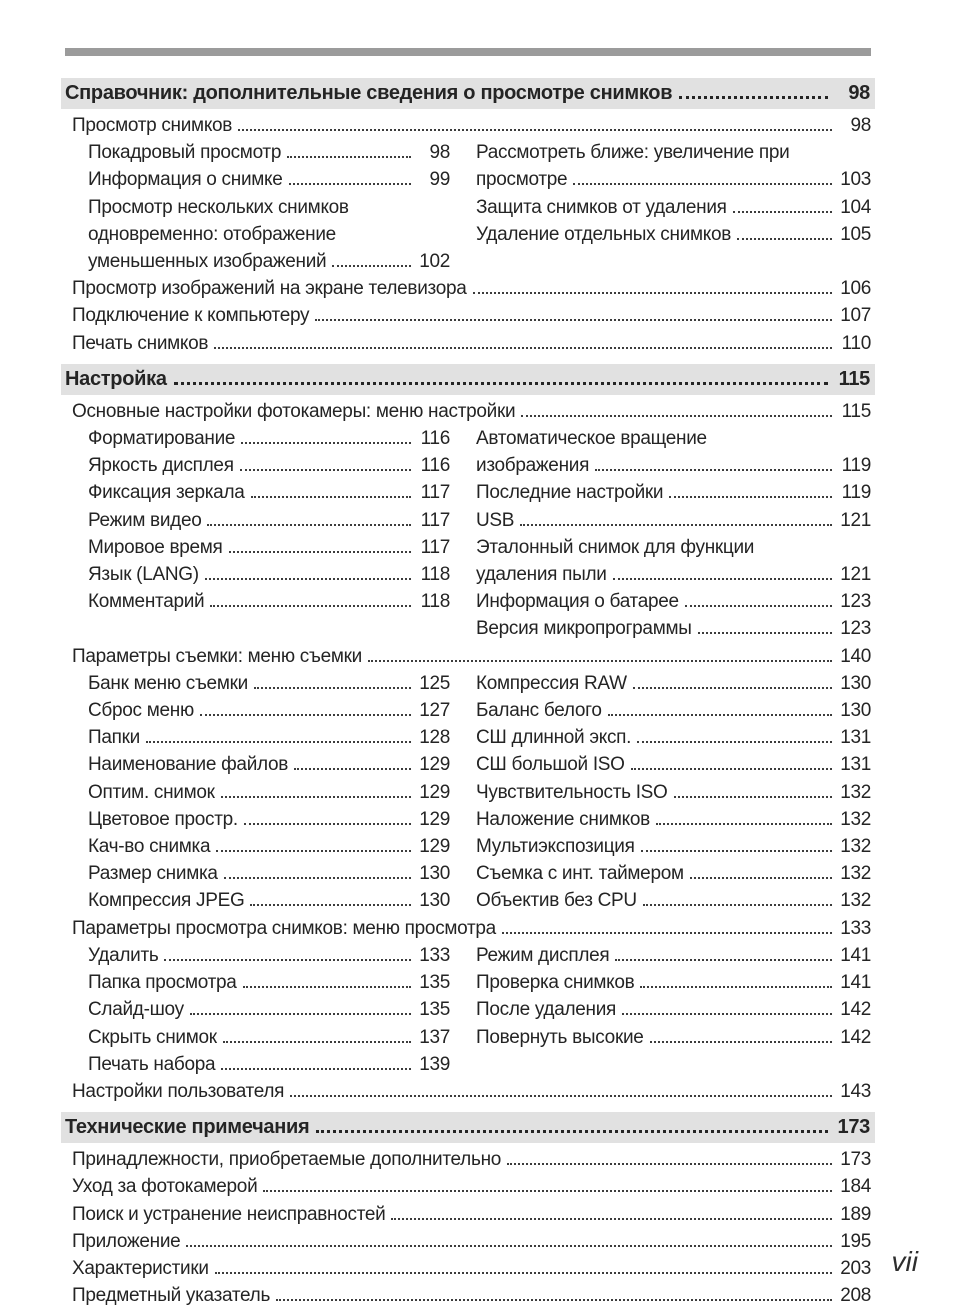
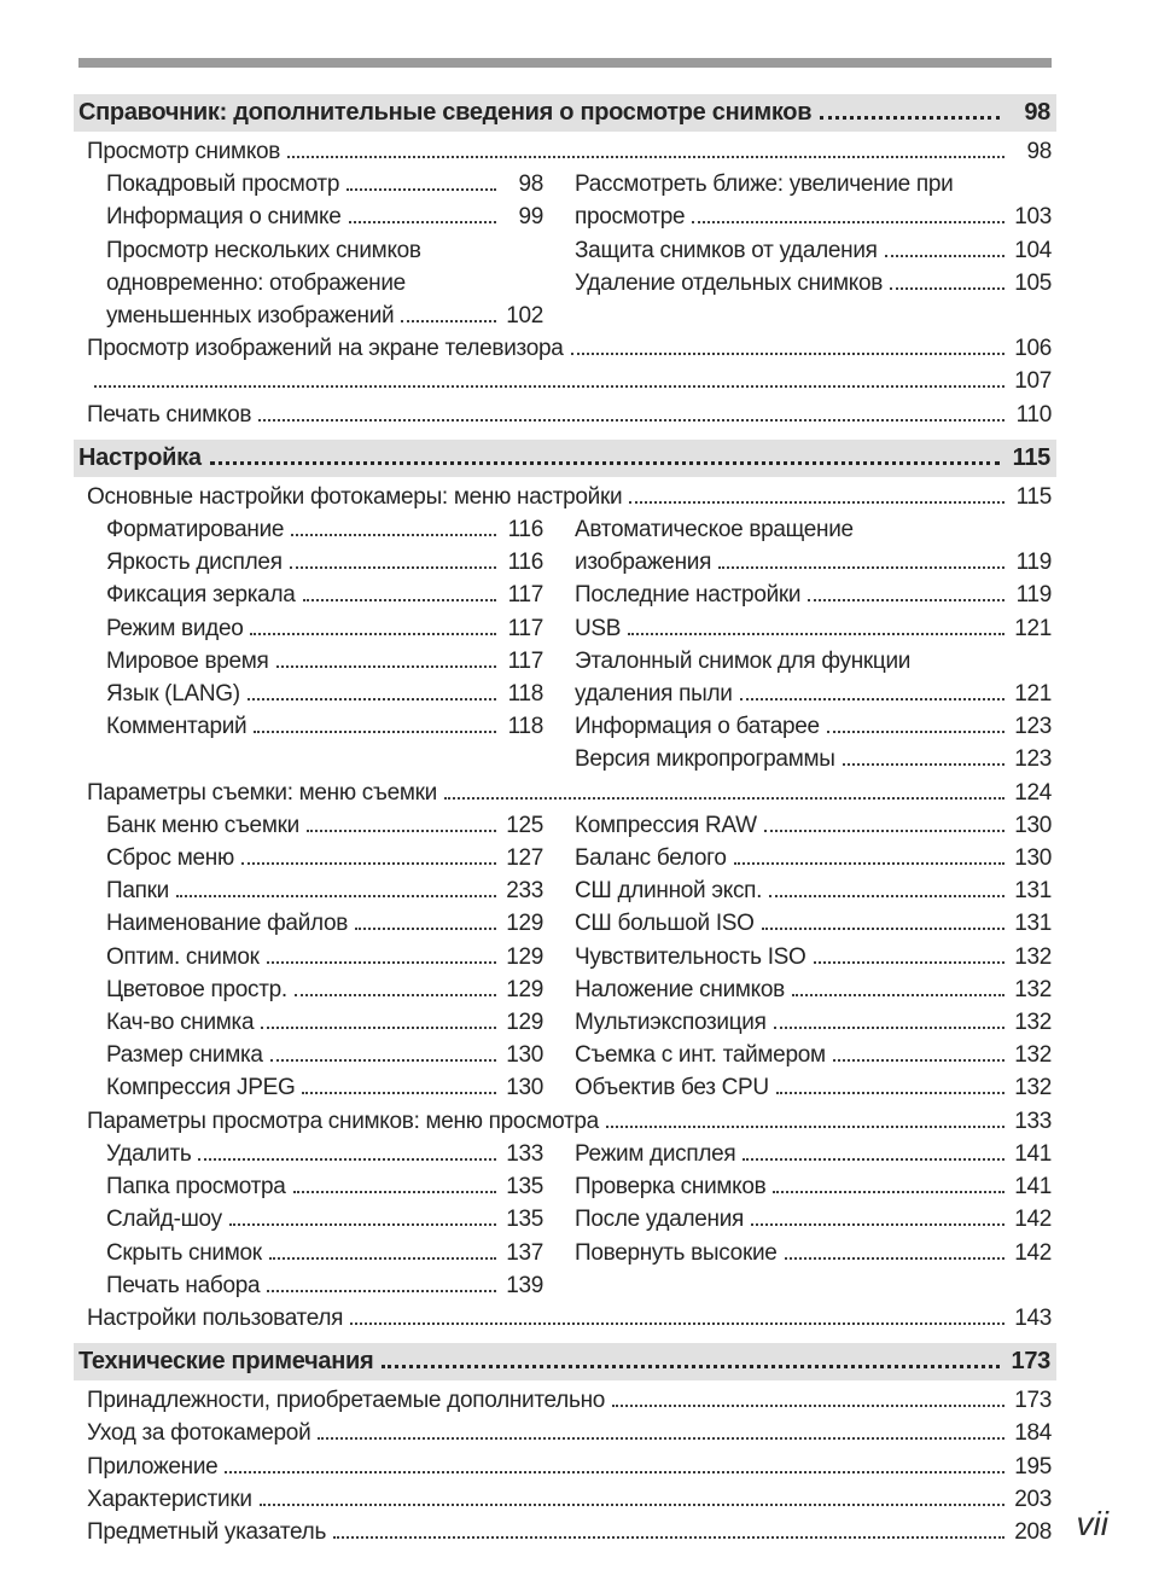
  Справочник: дополнительные сведения о просмотре снимков
  98
  Просмотр снимков
  98
  Покадровый просмотр
  98
  Информация о снимке
  99
  Просмотр нескольких снимков
  одновременно: отображение
  уменьшенных изображений
  102
  Рассмотреть ближе: увеличение при
  просмотре
  103
  Защита снимков от удаления
  104
  Удаление отдельных снимков
  105
  Просмотр изображений на экране телевизора
  106
- Подключение к компьютеру
  107
  Печать снимков
  110
  Настройка
  115
  Основные настройки фотокамеры: меню настройки
  115
  Форматирование
  116
  Яркость дисплея
  116
  Фиксация зеркала
  117
  Режим видео
  117
  Мировое время
  117
  Язык (LANG)
  118
  Комментарий
  118
  Автоматическое вращение
  изображения
  119
  Последние настройки
  119
  USB
  121
  Эталонный снимок для функции
  удаления пыли
  121
  Информация о батарее
  123
  Версия микропрограммы
  123
  Параметры съемки: меню съемки
- 140
+ 124
  Банк меню съемки
  125
  Сброс меню
  127
  Папки
- 128
+ 233
  Наименование файлов
  129
  Оптим. снимок
  129
  Цветовое простр.
  129
  Кач-во снимка
  129
  Размер снимка
  130
  Компрессия JPEG
  130
  Компрессия RAW
  130
  Баланс белого
  130
  СШ длинной эксп.
  131
  СШ большой ISO
  131
  Чувствительность ISO
  132
  Наложение снимков
  132
  Мультиэкспозиция
  132
  Съемка с инт. таймером
  132
  Объектив без CPU
  132
  Параметры просмотра снимков: меню просмотра
  133
  Удалить
  133
  Папка просмотра
  135
  Слайд-шоу
  135
  Скрыть снимок
  137
  Печать набора
  139
  Режим дисплея
  141
  Проверка снимков
  141
  После удаления
  142
  Повернуть высокие
  142
  Настройки пользователя
  143
  Технические примечания
  173
  Принадлежности, приобретаемые дополнительно
  173
  Уход за фотокамерой
  184
- Поиск и устранение неисправностей
- 189
  Приложение
  195
  Характеристики
  203
  Предметный указатель
  208
  vii
